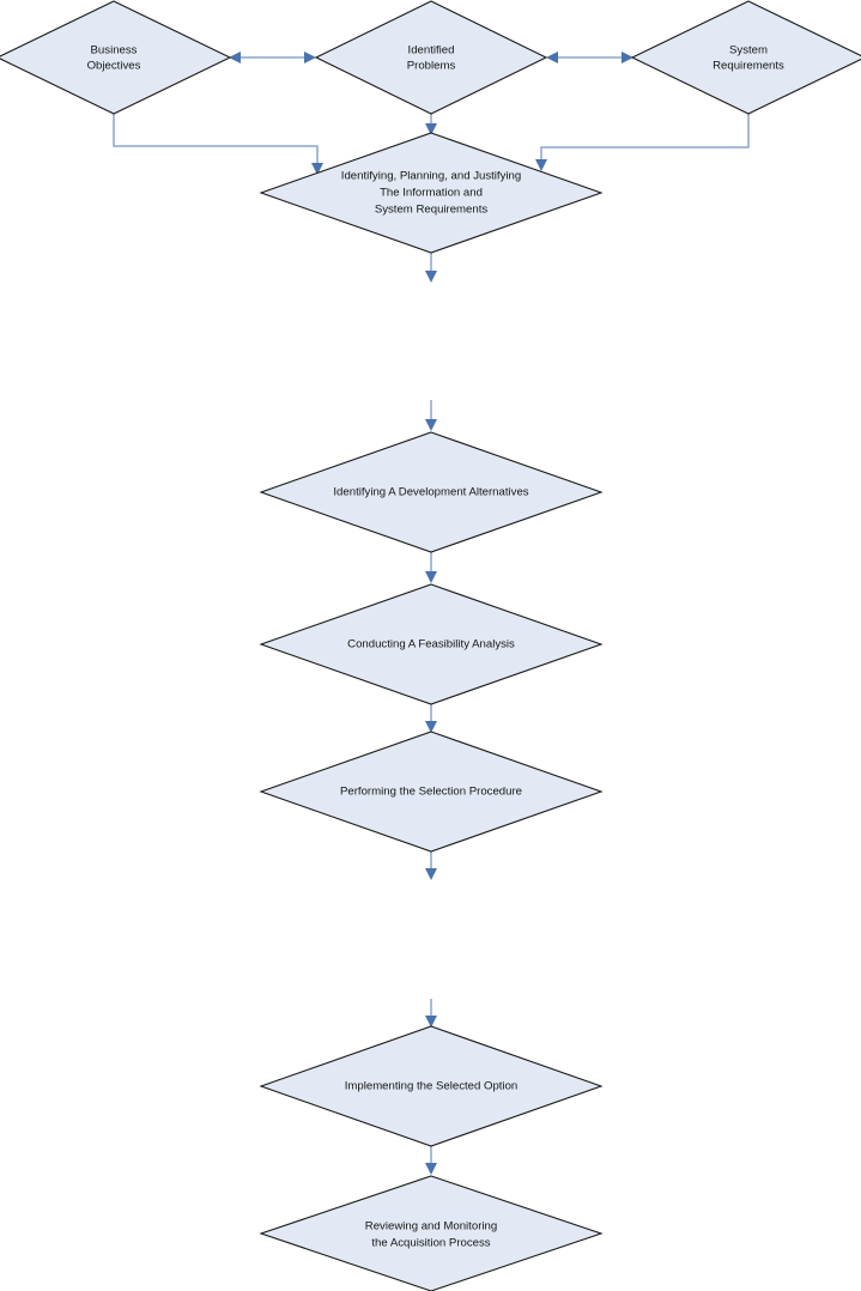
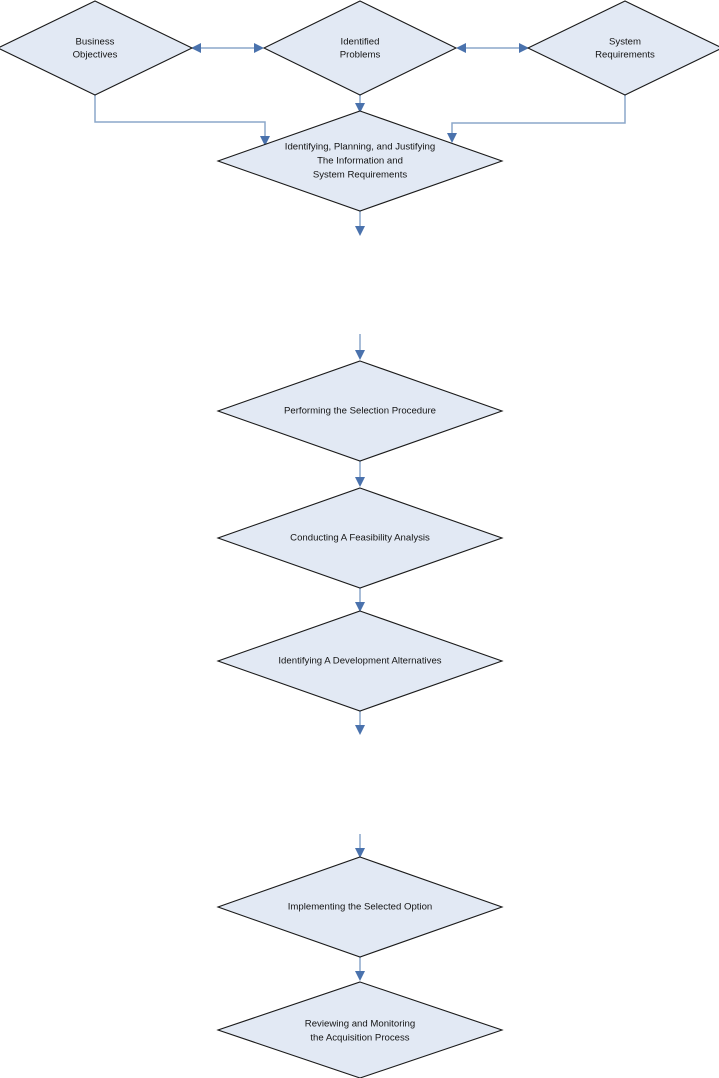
  Business
  Objectives
  Identified
  Problems
  System
  Requirements
  Identifying, Planning, and Justifying
  The Information and
  System Requirements
- Identifying A Development Alternatives
+ Performing the Selection Procedure
  Conducting A Feasibility Analysis
- Performing the Selection Procedure
+ Identifying A Development Alternatives
  Implementing the Selected Option
  Reviewing and Monitoring
  the Acquisition Process
